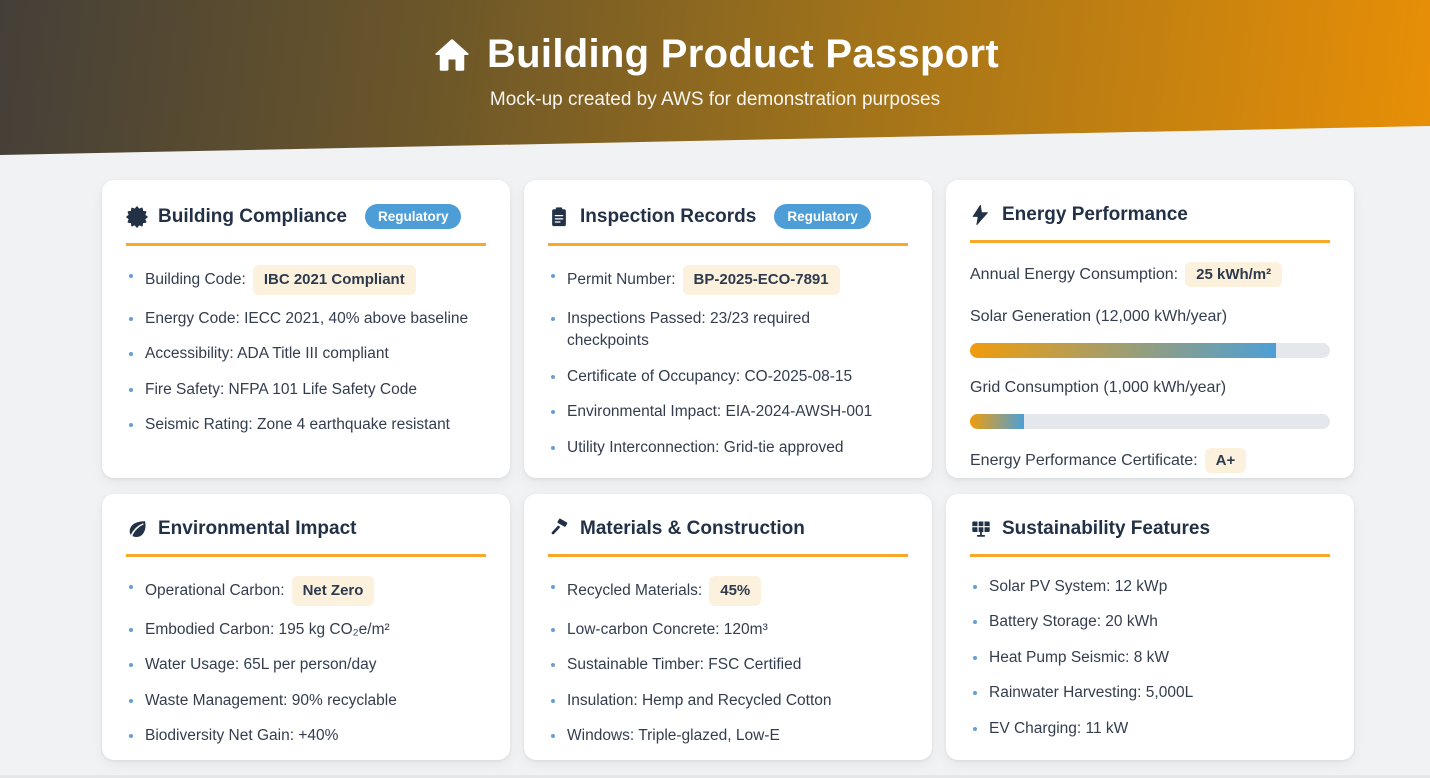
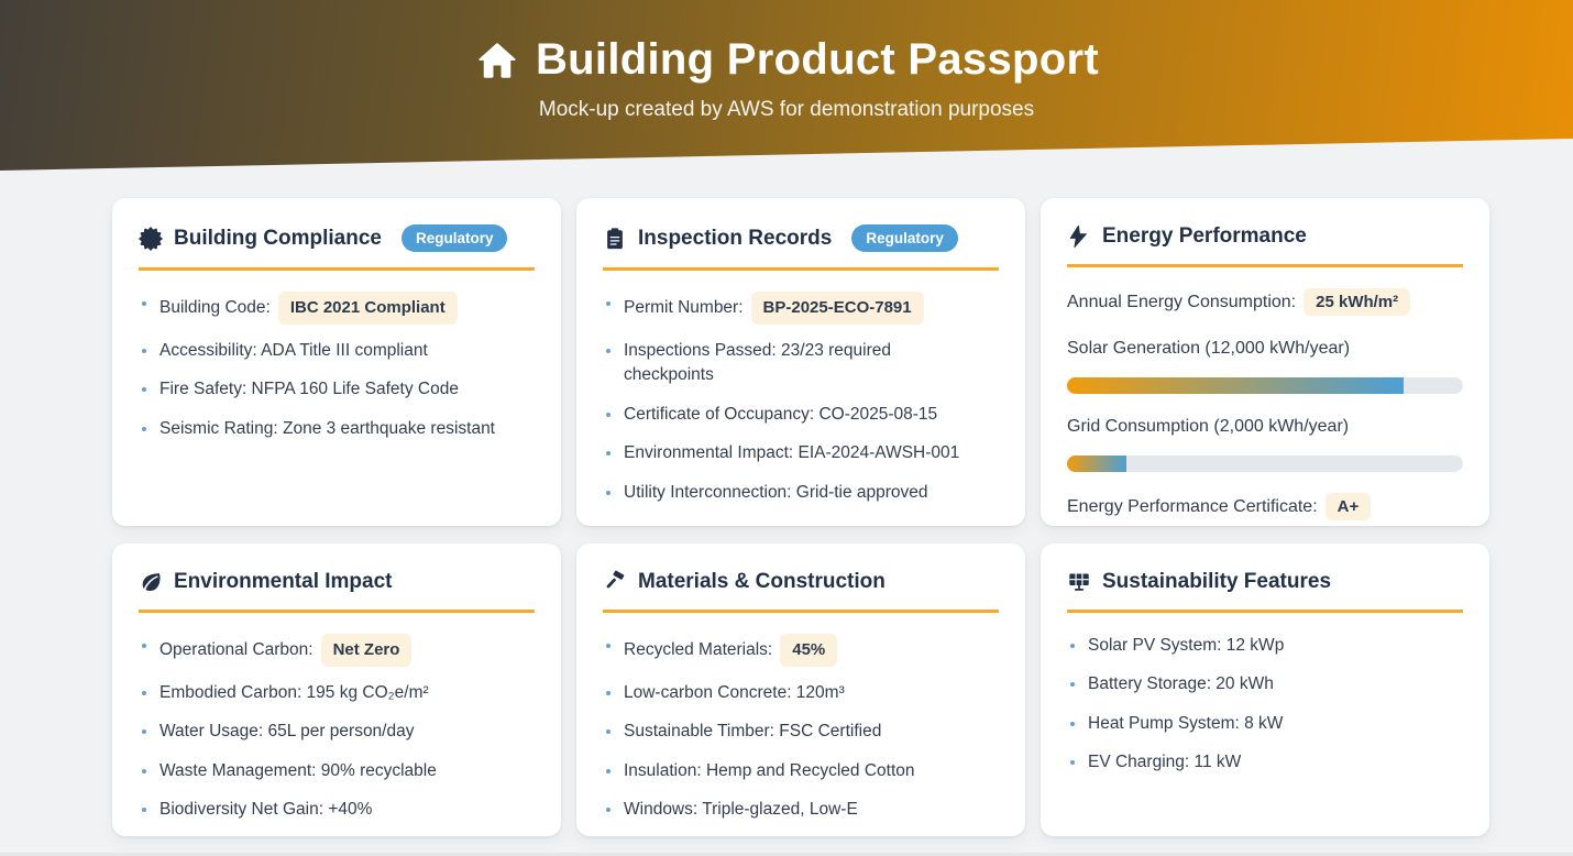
  Building Product Passport
  Mock-up created by AWS for demonstration purposes
  Building Compliance
  Regulatory
  Building Code: IBC 2021 Compliant
- Energy Code: IECC 2021, 40% above baseline
  Accessibility: ADA Title III compliant
- Fire Safety: NFPA 101 Life Safety Code
+ Fire Safety: NFPA 160 Life Safety Code
- Seismic Rating: Zone 4 earthquake resistant
+ Seismic Rating: Zone 3 earthquake resistant
  Inspection Records
  Regulatory
  Permit Number: BP-2025-ECO-7891
  Inspections Passed: 23/23 required checkpoints
  Certificate of Occupancy: CO-2025-08-15
  Environmental Impact: EIA-2024-AWSH-001
  Utility Interconnection: Grid-tie approved
  Energy Performance
  Annual Energy Consumption:
  25 kWh/m²
  Solar Generation (12,000 kWh/year)
- Grid Consumption (1,000 kWh/year)
+ Grid Consumption (2,000 kWh/year)
  Energy Performance Certificate:
  A+
  Environmental Impact
  Operational Carbon: Net Zero
  Embodied Carbon: 195 kg CO₂e/m²
  Water Usage: 65L per person/day
  Waste Management: 90% recyclable
  Biodiversity Net Gain: +40%
  Materials & Construction
  Recycled Materials: 45%
  Low-carbon Concrete: 120m³
  Sustainable Timber: FSC Certified
  Insulation: Hemp and Recycled Cotton
  Windows: Triple-glazed, Low-E
  Sustainability Features
  Solar PV System: 12 kWp
  Battery Storage: 20 kWh
- Heat Pump Seismic: 8 kW
+ Heat Pump System: 8 kW
- Rainwater Harvesting: 5,000L
  EV Charging: 11 kW
